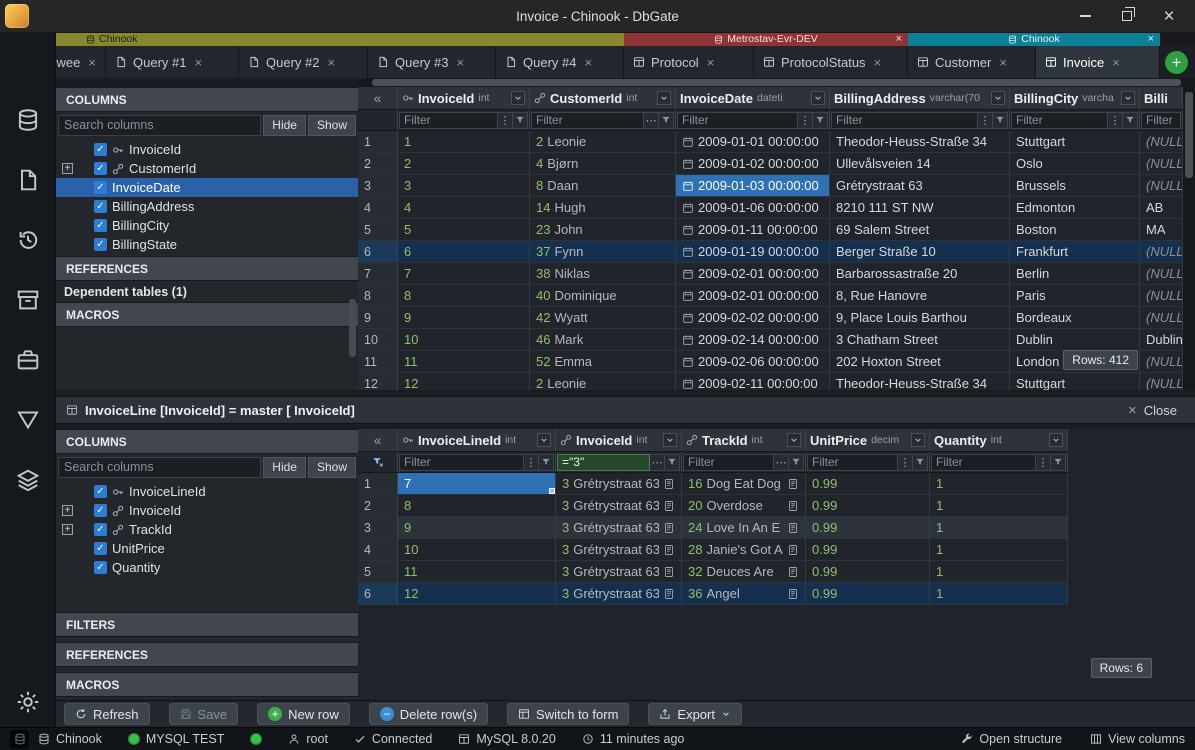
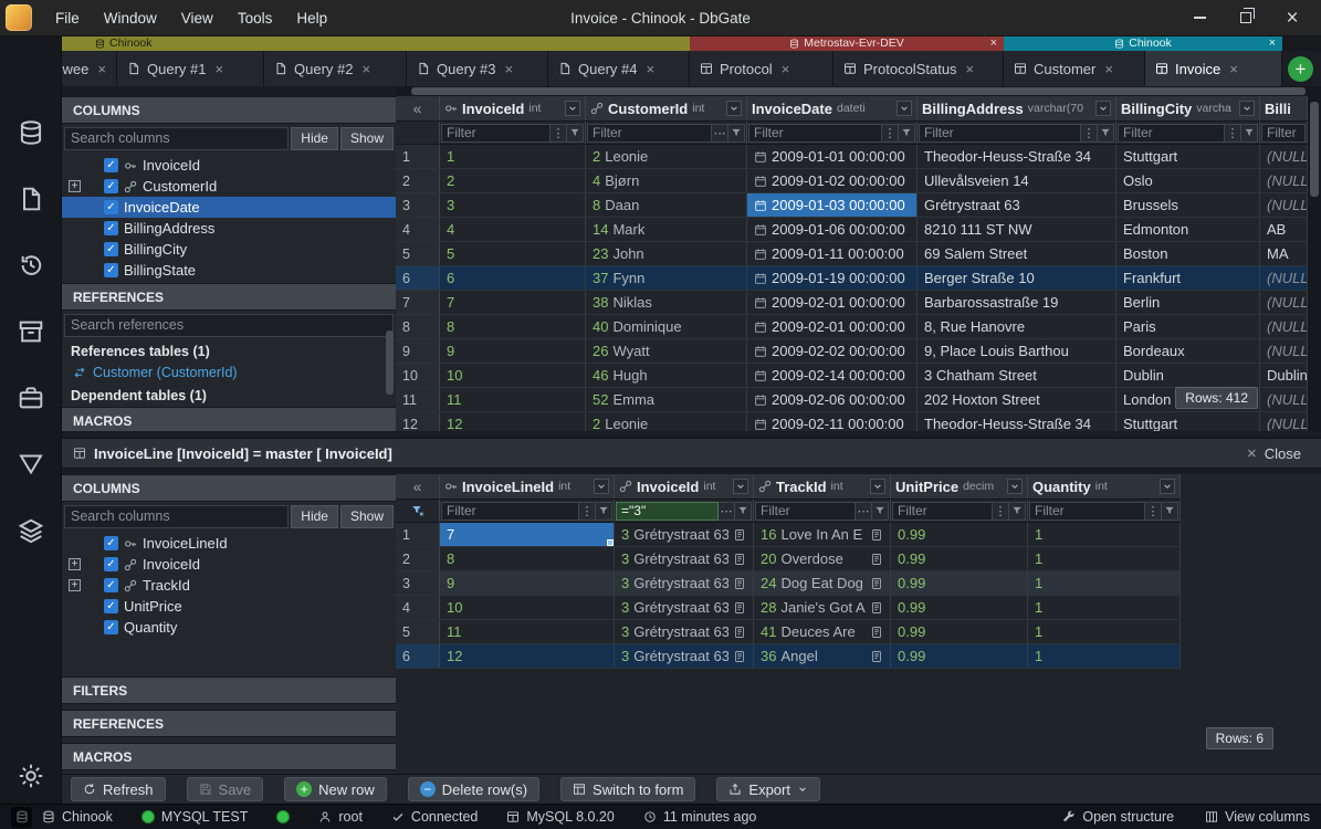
+ File
+ Window
+ View
+ Tools
+ Help
  Invoice - Chinook - DbGate
  ×
  Chinook
  Metrostav-Evr-DEV
  ×
  Chinook
  ×
  wee
  ×
  Query #1
  ×
  Query #2
  ×
  Query #3
  ×
  Query #4
  ×
  Protocol
  ×
  ProtocolStatus
  ×
  Customer
  ×
  Invoice
  ×
  +
  COLUMNS
  Search columns
  Hide
  Show
  ✓
  InvoiceId
  +
  ✓
  CustomerId
  ✓
  InvoiceDate
  ✓
  BillingAddress
  ✓
  BillingCity
  ✓
  BillingState
  REFERENCES
+ Search references
+ References tables (1)
+ Customer (CustomerId)
  Dependent tables (1)
  MACROS
  Rows: 412
  «
  InvoiceId
  int
  CustomerId
  int
  InvoiceDate
  dateti
  BillingAddress
  varchar(70
  BillingCity
  varcha
  Billi
  Filter
  ⋮
  Filter
  ⋯
  Filter
  ⋮
  Filter
  ⋮
  Filter
  ⋮
  Filter
  1
  1
  2
  Leonie
  2009-01-01 00:00:00
  Theodor-Heuss-Straße 34
  Stuttgart
  (NULL
  2
  2
  4
  Bjørn
  2009-01-02 00:00:00
  Ullevålsveien 14
  Oslo
  (NULL
  3
  3
  8
  Daan
  2009-01-03 00:00:00
  Grétrystraat 63
  Brussels
  (NULL
  4
  4
  14
- Hugh
+ Mark
  2009-01-06 00:00:00
  8210 111 ST NW
  Edmonton
  AB
  5
  5
  23
  John
  2009-01-11 00:00:00
  69 Salem Street
  Boston
  MA
  6
  6
  37
  Fynn
  2009-01-19 00:00:00
  Berger Straße 10
  Frankfurt
  (NULL
  7
  7
  38
  Niklas
  2009-02-01 00:00:00
- Barbarossastraße 20
+ Barbarossastraße 19
  Berlin
  (NULL
  8
  8
  40
  Dominique
  2009-02-01 00:00:00
  8, Rue Hanovre
  Paris
  (NULL
  9
  9
- 42
+ 26
  Wyatt
  2009-02-02 00:00:00
  9, Place Louis Barthou
  Bordeaux
  (NULL
  10
  10
  46
- Mark
+ Hugh
  2009-02-14 00:00:00
  3 Chatham Street
  Dublin
  Dublin
  11
  11
  52
  Emma
  2009-02-06 00:00:00
  202 Hoxton Street
  London
  (NULL
  12
  12
  2
  Leonie
  2009-02-11 00:00:00
  Theodor-Heuss-Straße 34
  Stuttgart
  (NULL
  InvoiceLine [InvoiceId] = master [ InvoiceId]
  ×
  Close
  COLUMNS
  Search columns
  Hide
  Show
  ✓
  InvoiceLineId
  +
  ✓
  InvoiceId
  +
  ✓
  TrackId
  ✓
  UnitPrice
  ✓
  Quantity
  FILTERS
  REFERENCES
  MACROS
  «
  InvoiceLineId
  int
  InvoiceId
  int
  TrackId
  int
  UnitPrice
  decim
  Quantity
  int
  Filter
  ⋮
  ="3"
  ⋯
  Filter
  ⋯
  Filter
  ⋮
  Filter
  ⋮
  1
  7
  3
  Grétrystraat 63
  16
- Dog Eat Dog
+ Love In An E
  0.99
  1
  2
  8
  3
  Grétrystraat 63
  20
  Overdose
  0.99
  1
  3
  9
  3
  Grétrystraat 63
  24
- Love In An E
+ Dog Eat Dog
  0.99
  1
  4
  10
  3
  Grétrystraat 63
  28
  Janie's Got A
  0.99
  1
  5
  11
  3
  Grétrystraat 63
- 32
+ 41
  Deuces Are
  0.99
  1
  6
  12
  3
  Grétrystraat 63
  36
  Angel
  0.99
  1
  Rows: 6
  Refresh
  Save
  +
  New row
  −
  Delete row(s)
  Switch to form
  Export
  Chinook
  MYSQL TEST
  root
  Connected
  MySQL 8.0.20
  11 minutes ago
  Open structure
  View columns
